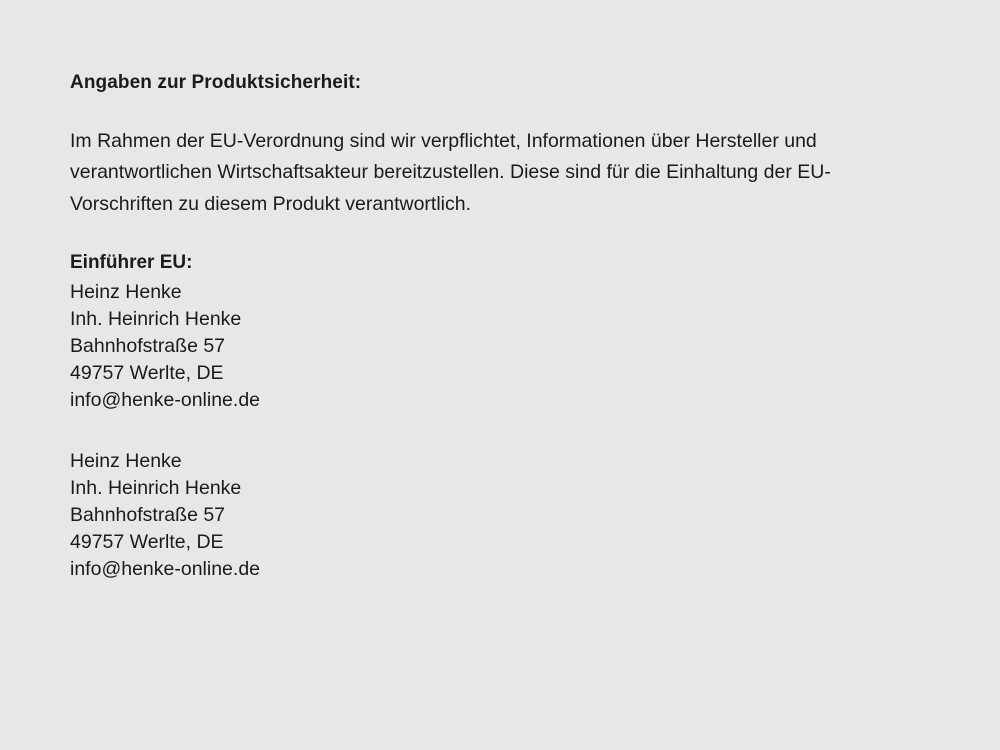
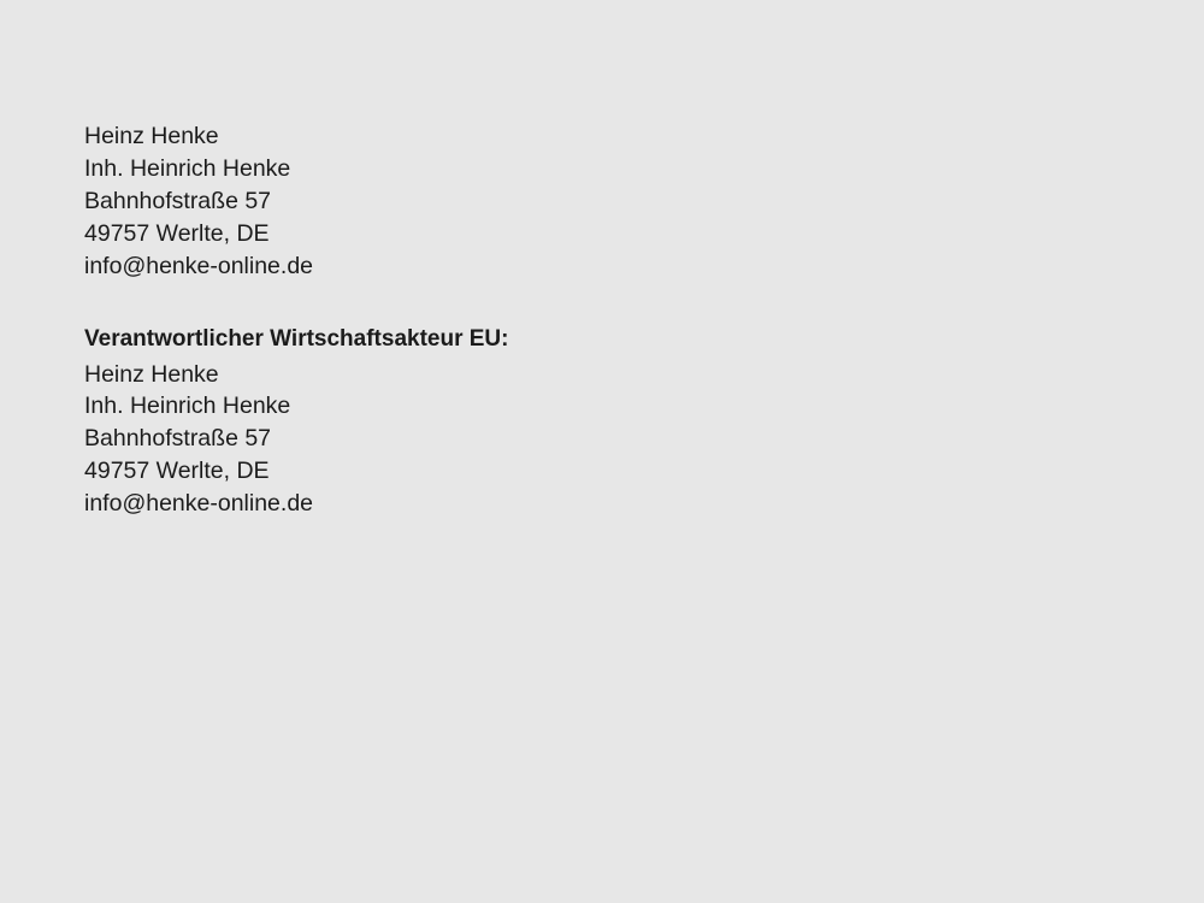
- Angaben zur Produktsicherheit:
- Im Rahmen der EU-Verordnung sind wir verpflichtet, Informationen über Hersteller und verantwortlichen Wirtschaftsakteur bereitzustellen. Diese sind für die Einhaltung der EU-Vorschriften zu diesem Produkt verantwortlich.
- Einführer EU:
  Heinz Henke
  Inh. Heinrich Henke
  Bahnhofstraße 57
  49757 Werlte, DE
  info@henke-online.de
+ Verantwortlicher Wirtschaftsakteur EU:
  Heinz Henke
  Inh. Heinrich Henke
  Bahnhofstraße 57
  49757 Werlte, DE
  info@henke-online.de
